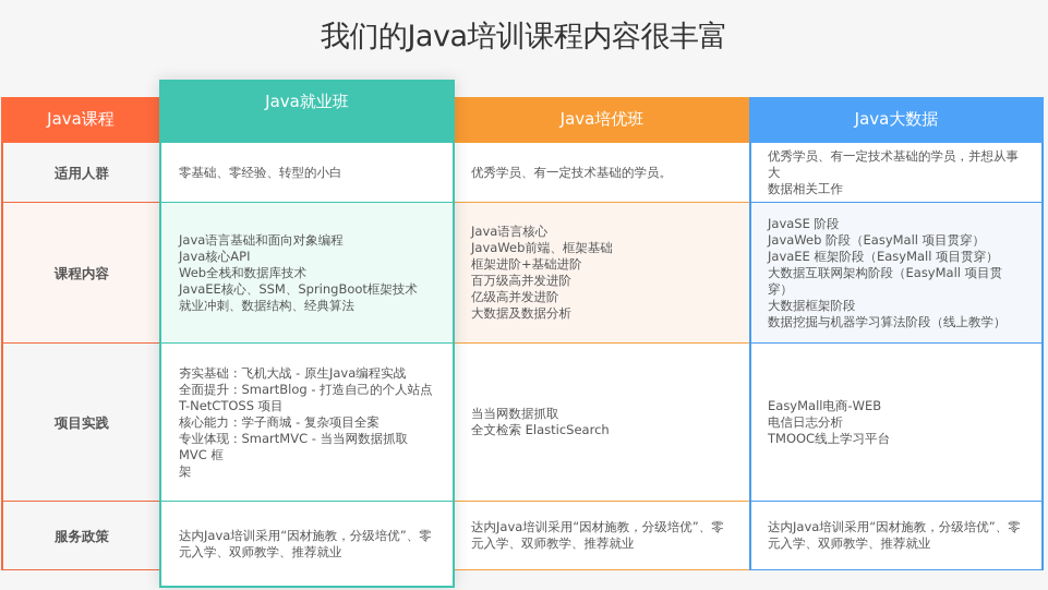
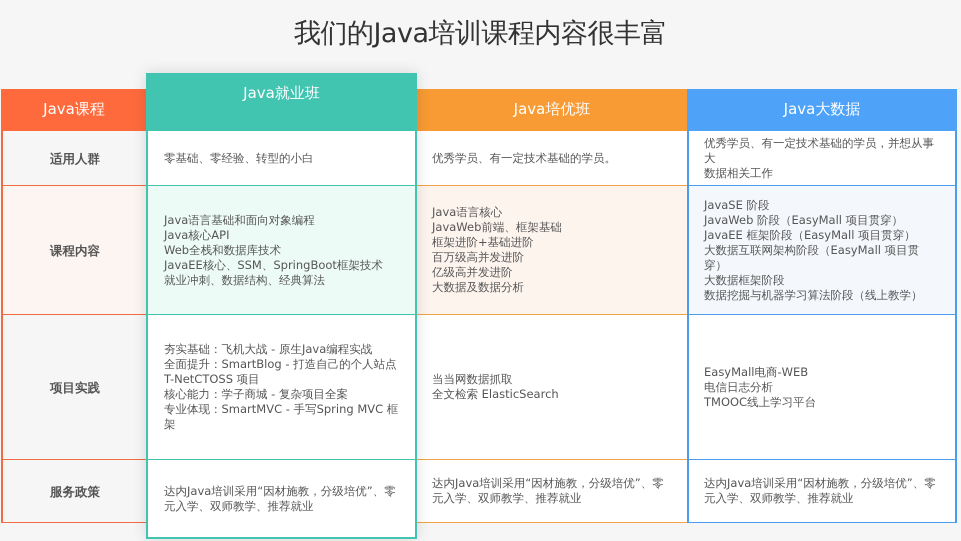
  我们的Java培训课程内容很丰富
  Java课程
  适用人群
  课程内容
  项目实践
  服务政策
  Java就业班
  零基础、零经验、转型的小白
  Java语言基础和面向对象编程
  Java核心API
  Web全栈和数据库技术
  JavaEE核心、SSM、SpringBoot框架技术
  就业冲刺、数据结构、经典算法
  夯实基础：飞机大战 - 原生Java编程实战
  全面提升：SmartBlog - 打造自己的个人站点
  T-NetCTOSS 项目
  核心能力：学子商城 - 复杂项目全案
- 专业体现：SmartMVC - 当当网数据抓取 MVC 框
+ 专业体现：SmartMVC - 手写Spring MVC 框
  架
  达内Java培训采用“因材施教，分级培优”、零
  元入学、双师教学、推荐就业
  Java培优班
  优秀学员、有一定技术基础的学员。
  Java语言核心
  JavaWeb前端、框架基础
  框架进阶+基础进阶
  百万级高并发进阶
  亿级高并发进阶
  大数据及数据分析
  当当网数据抓取
  全文检索 ElasticSearch
  达内Java培训采用“因材施教，分级培优”、零
  元入学、双师教学、推荐就业
  Java大数据
  优秀学员、有一定技术基础的学员，并想从事大
  数据相关工作
  JavaSE 阶段
  JavaWeb 阶段（EasyMall 项目贯穿）
  JavaEE 框架阶段（EasyMall 项目贯穿）
  大数据互联网架构阶段（EasyMall 项目贯穿）
  大数据框架阶段
  数据挖掘与机器学习算法阶段（线上教学）
  EasyMall电商-WEB
  电信日志分析
  TMOOC线上学习平台
  达内Java培训采用“因材施教，分级培优”、零
  元入学、双师教学、推荐就业
